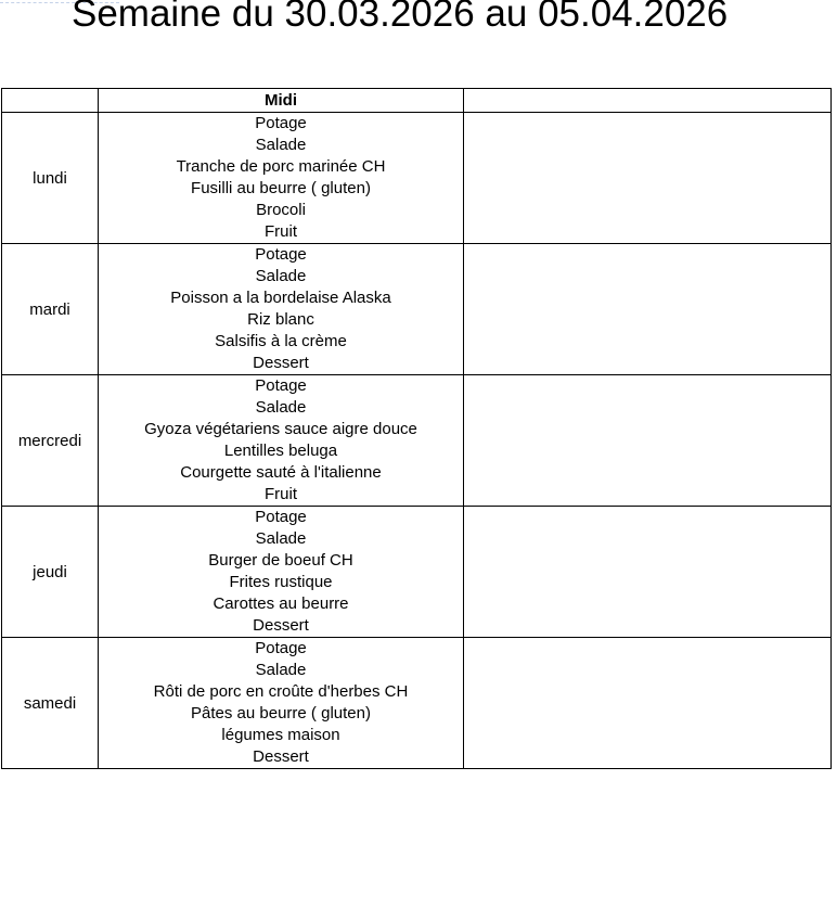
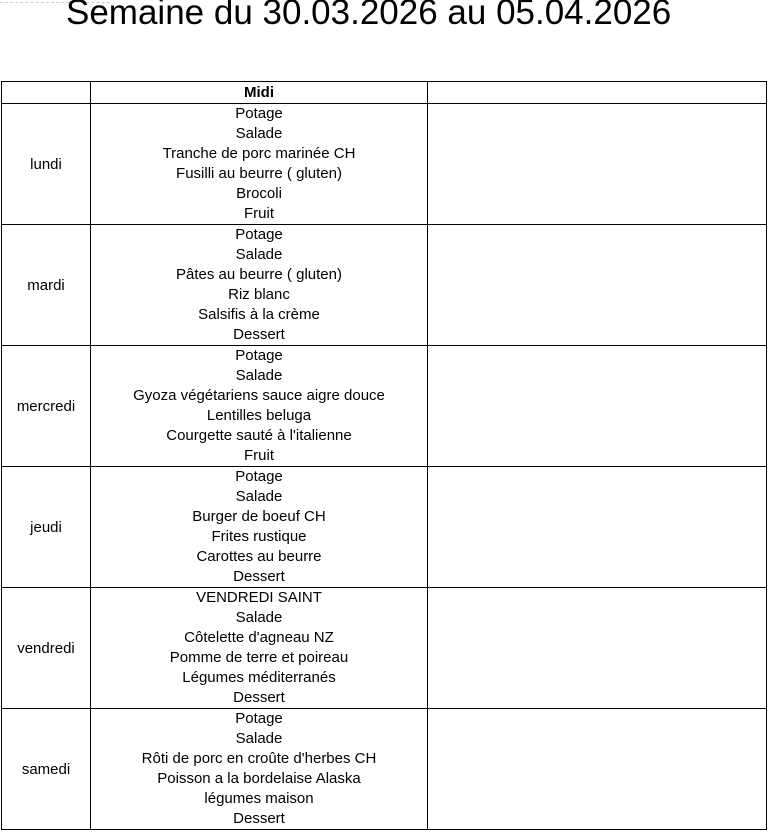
  Semaine du 30.03.2026 au 05.04.2026
  	Midi
  lundi	Potage Salade Tranche de porc marinée CH Fusilli au beurre ( gluten) Brocoli Fruit
- mardi	Potage Salade Poisson a la bordelaise Alaska Riz blanc Salsifis à la crème Dessert
+ mardi	Potage Salade Pâtes au beurre ( gluten) Riz blanc Salsifis à la crème Dessert
  mercredi	Potage Salade Gyoza végétariens sauce aigre douce Lentilles beluga Courgette sauté à l'italienne Fruit
  jeudi	Potage Salade Burger de boeuf CH Frites rustique Carottes au beurre Dessert
+ vendredi	VENDREDI SAINT Salade Côtelette d'agneau NZ Pomme de terre et poireau Légumes méditerranés Dessert
- samedi	Potage Salade Rôti de porc en croûte d'herbes CH Pâtes au beurre ( gluten) légumes maison Dessert
+ samedi	Potage Salade Rôti de porc en croûte d'herbes CH Poisson a la bordelaise Alaska légumes maison Dessert
